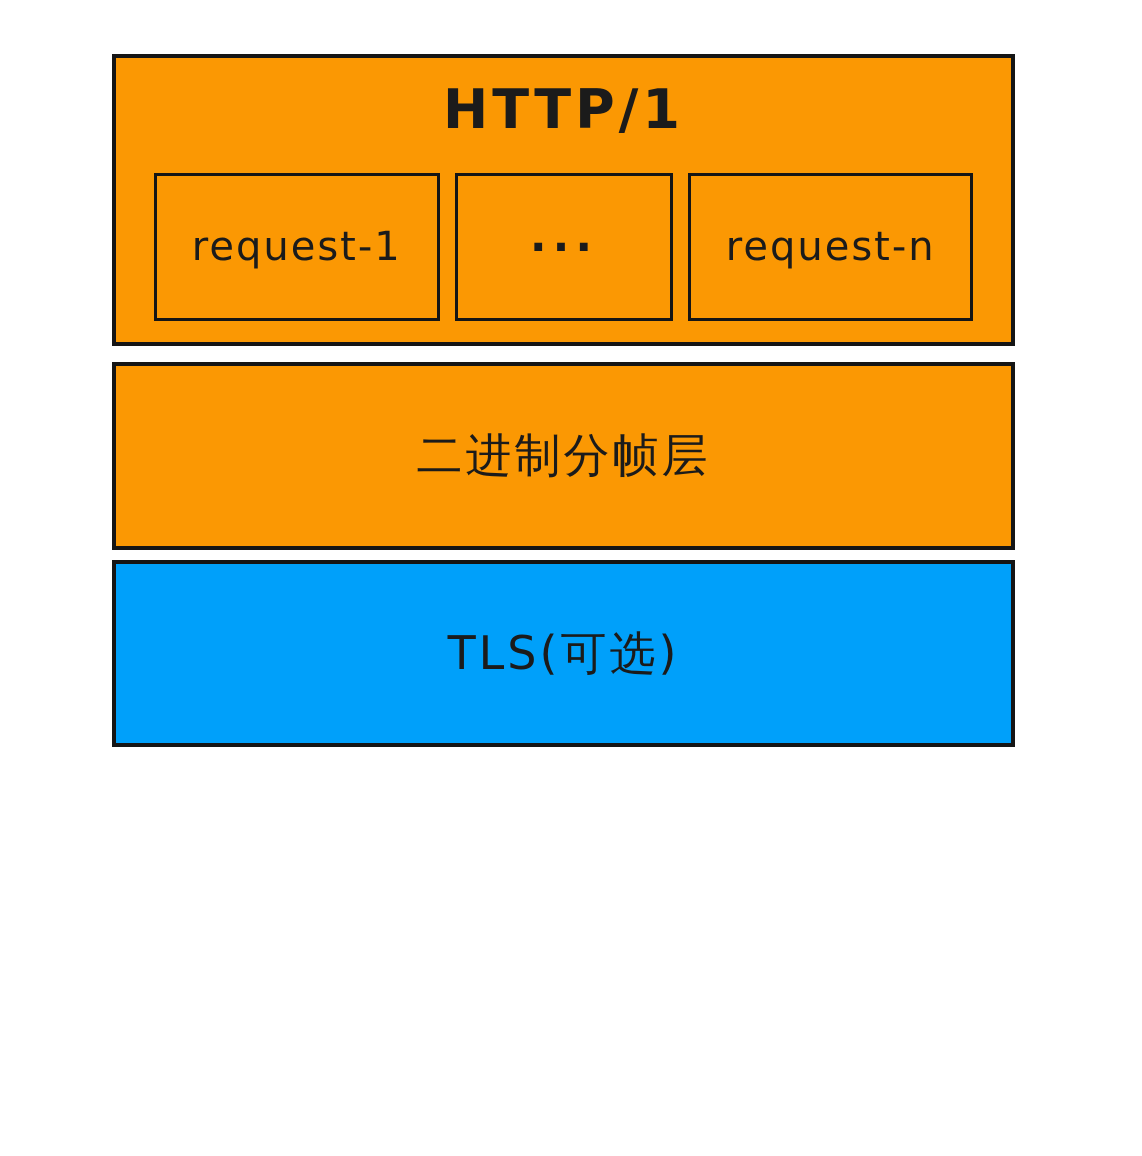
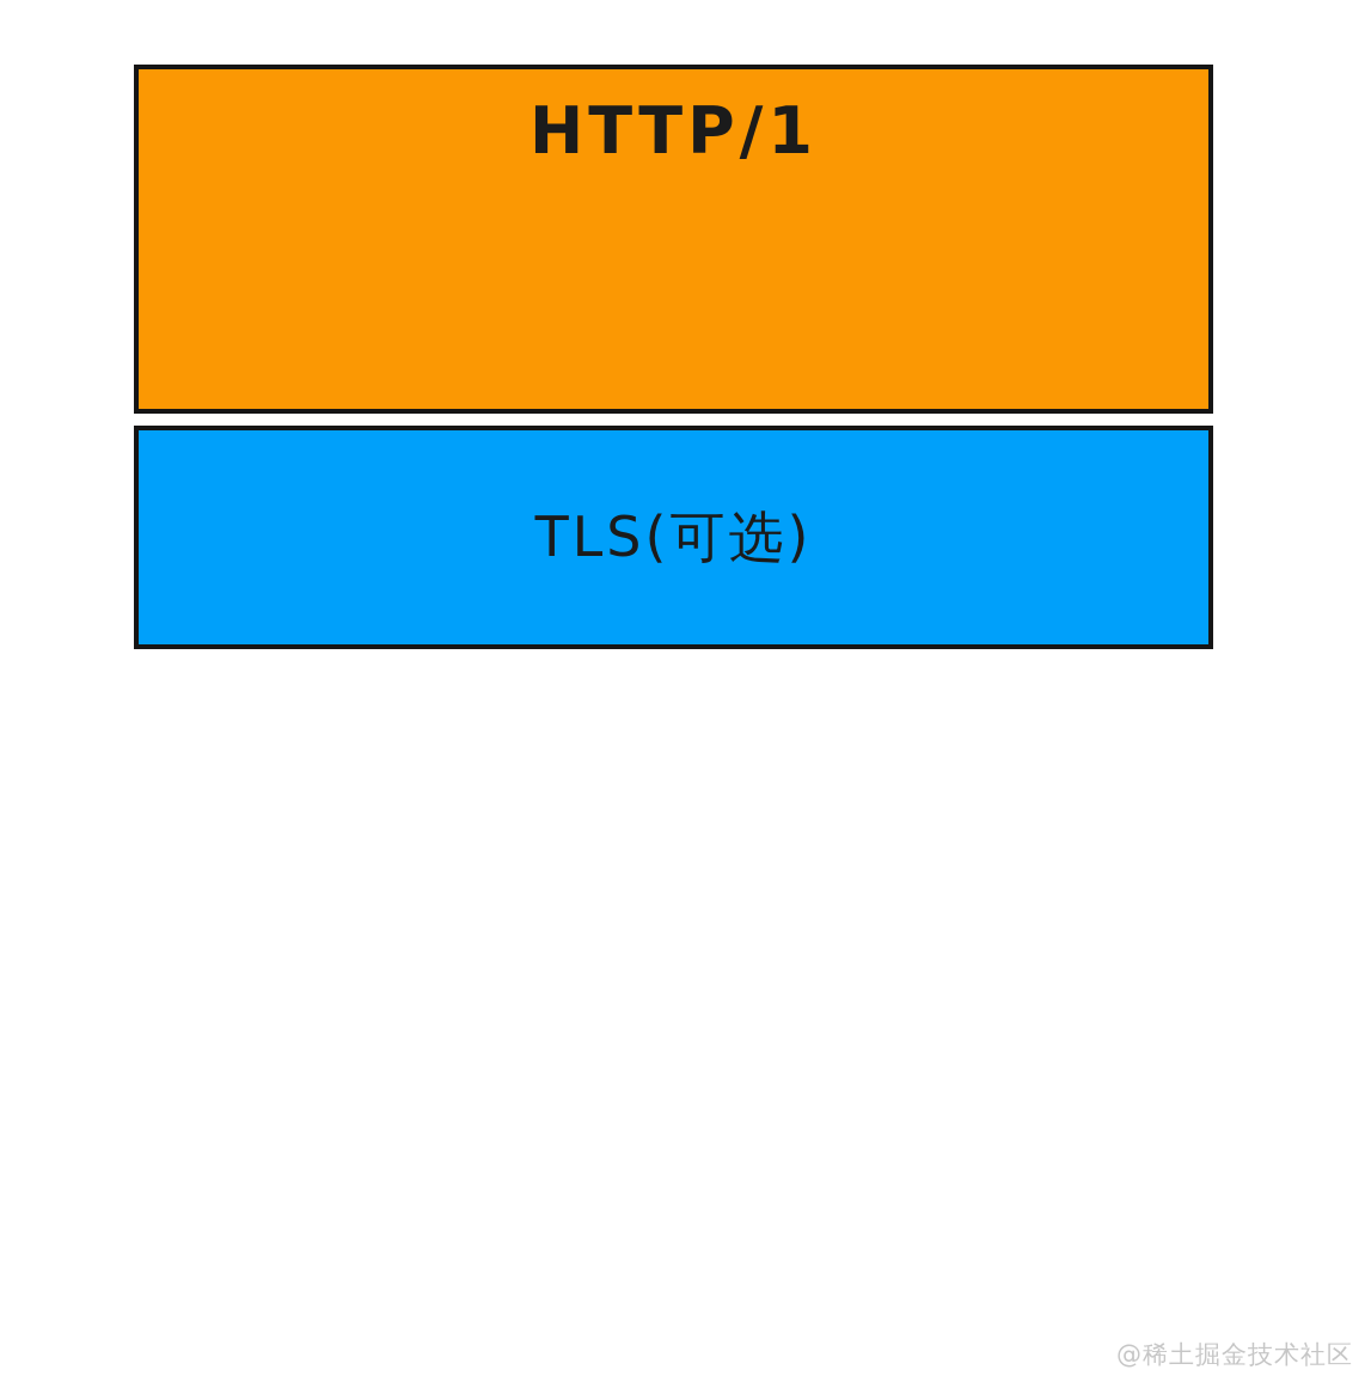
  HTTP/1
- request-1
- ···
- request-n
- 二进制分帧层
  TLS(可选)
+ @稀土掘金技术社区
